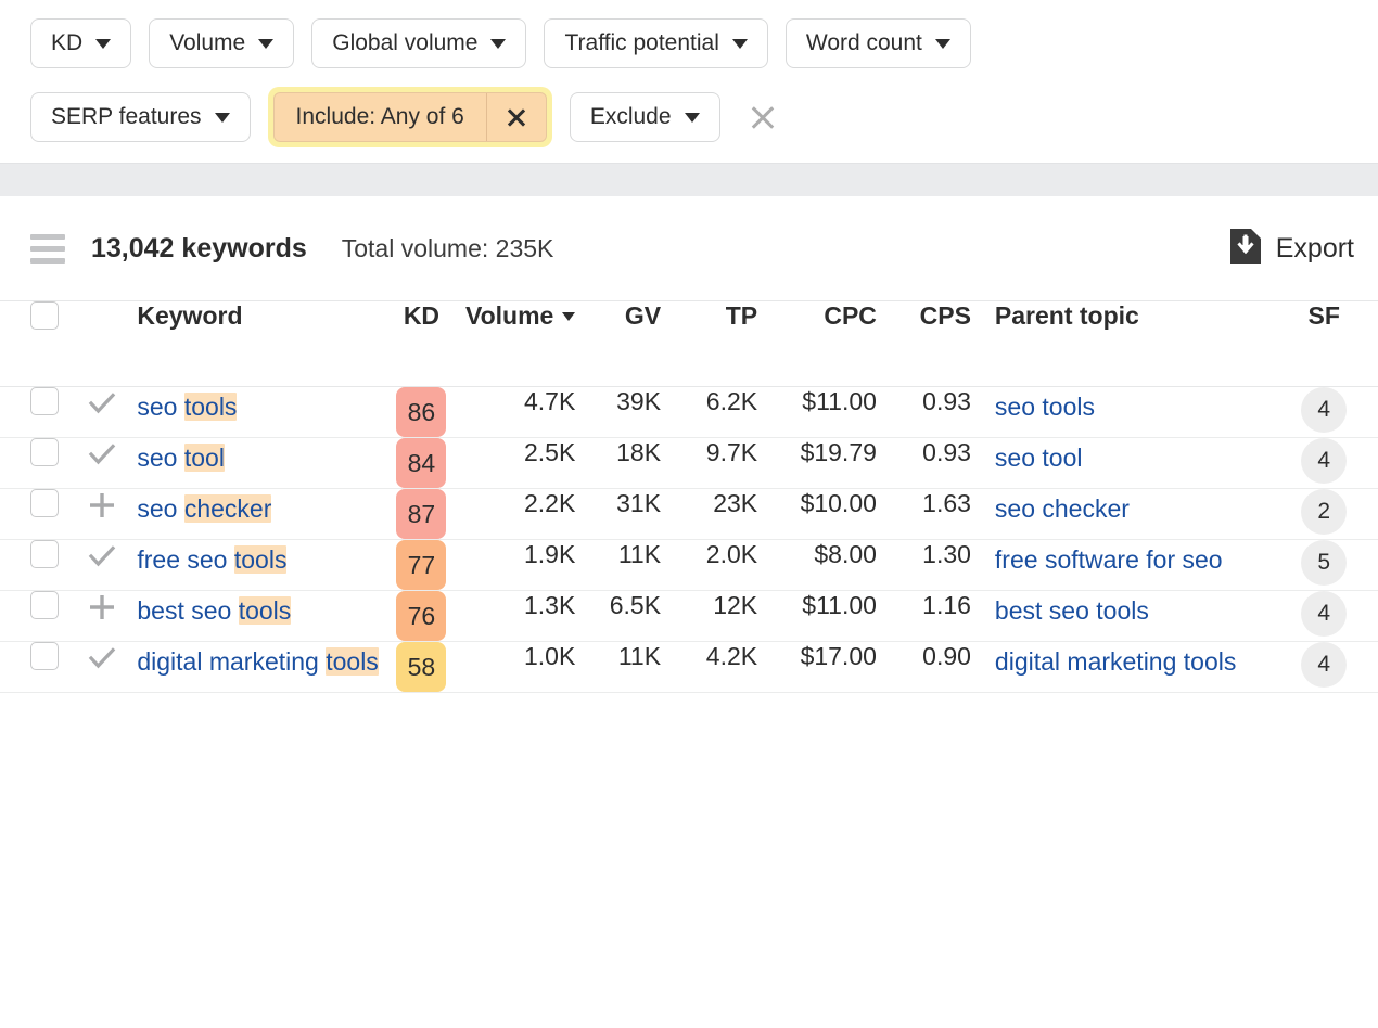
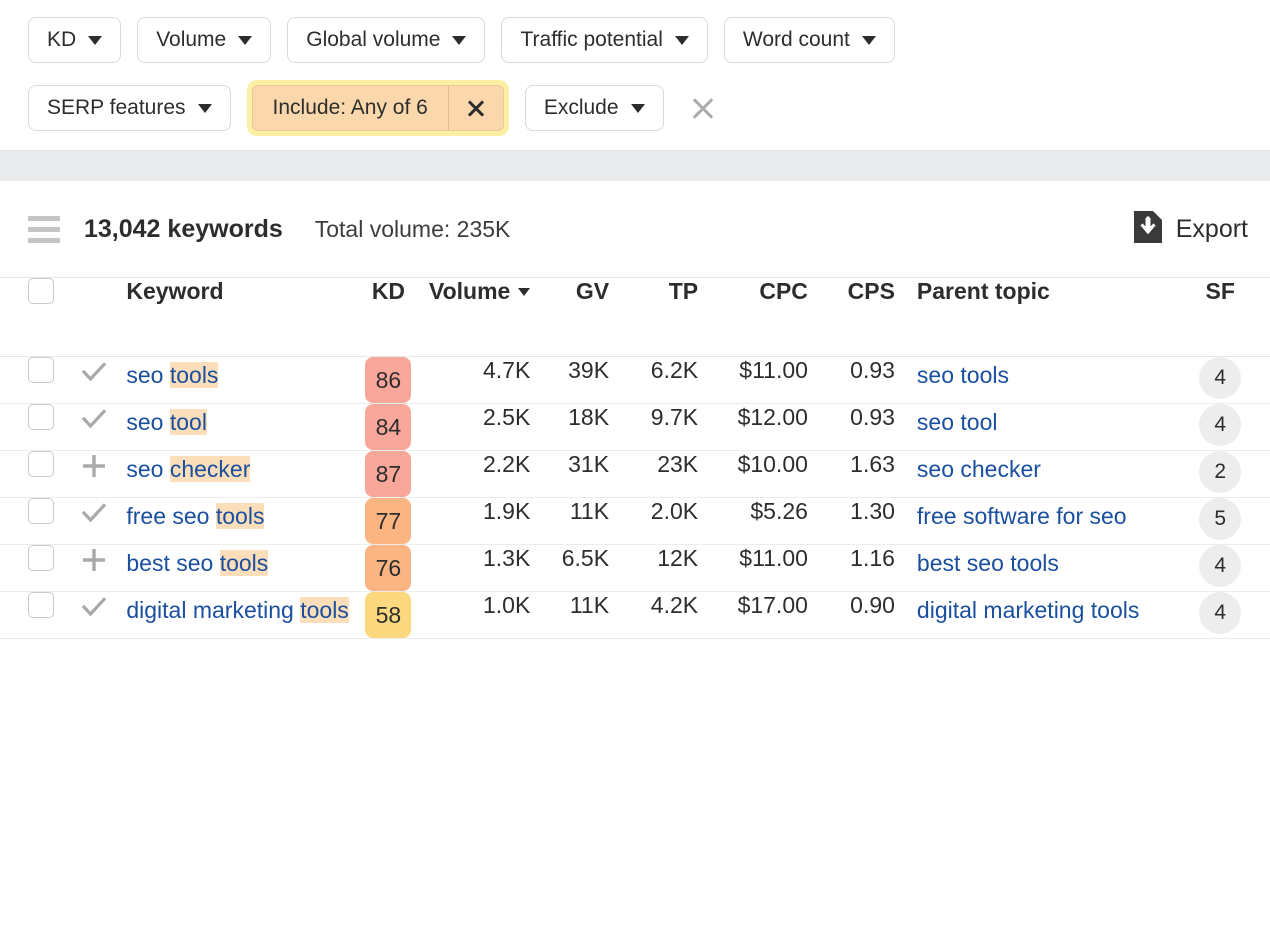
  KD
  Volume
  Global volume
  Traffic potential
  Word count
  SERP features
  Include: Any of 6
  Exclude
  13,042 keywords
  Total volume: 235K
  Export
  		Keyword	KD	Volume	GV	TP	CPC	CPS	Parent topic	SF
  		seo tools	86	4.7K	39K	6.2K	$11.00	0.93	seo tools	4
- 		seo tool	84	2.5K	18K	9.7K	$19.79	0.93	seo tool	4
+ 		seo tool	84	2.5K	18K	9.7K	$12.00	0.93	seo tool	4
  		seo checker	87	2.2K	31K	23K	$10.00	1.63	seo checker	2
- 		free seo tools	77	1.9K	11K	2.0K	$8.00	1.30	free software for seo	5
+ 		free seo tools	77	1.9K	11K	2.0K	$5.26	1.30	free software for seo	5
  		best seo tools	76	1.3K	6.5K	12K	$11.00	1.16	best seo tools	4
  		digital marketing tools	58	1.0K	11K	4.2K	$17.00	0.90	digital marketing tools	4
